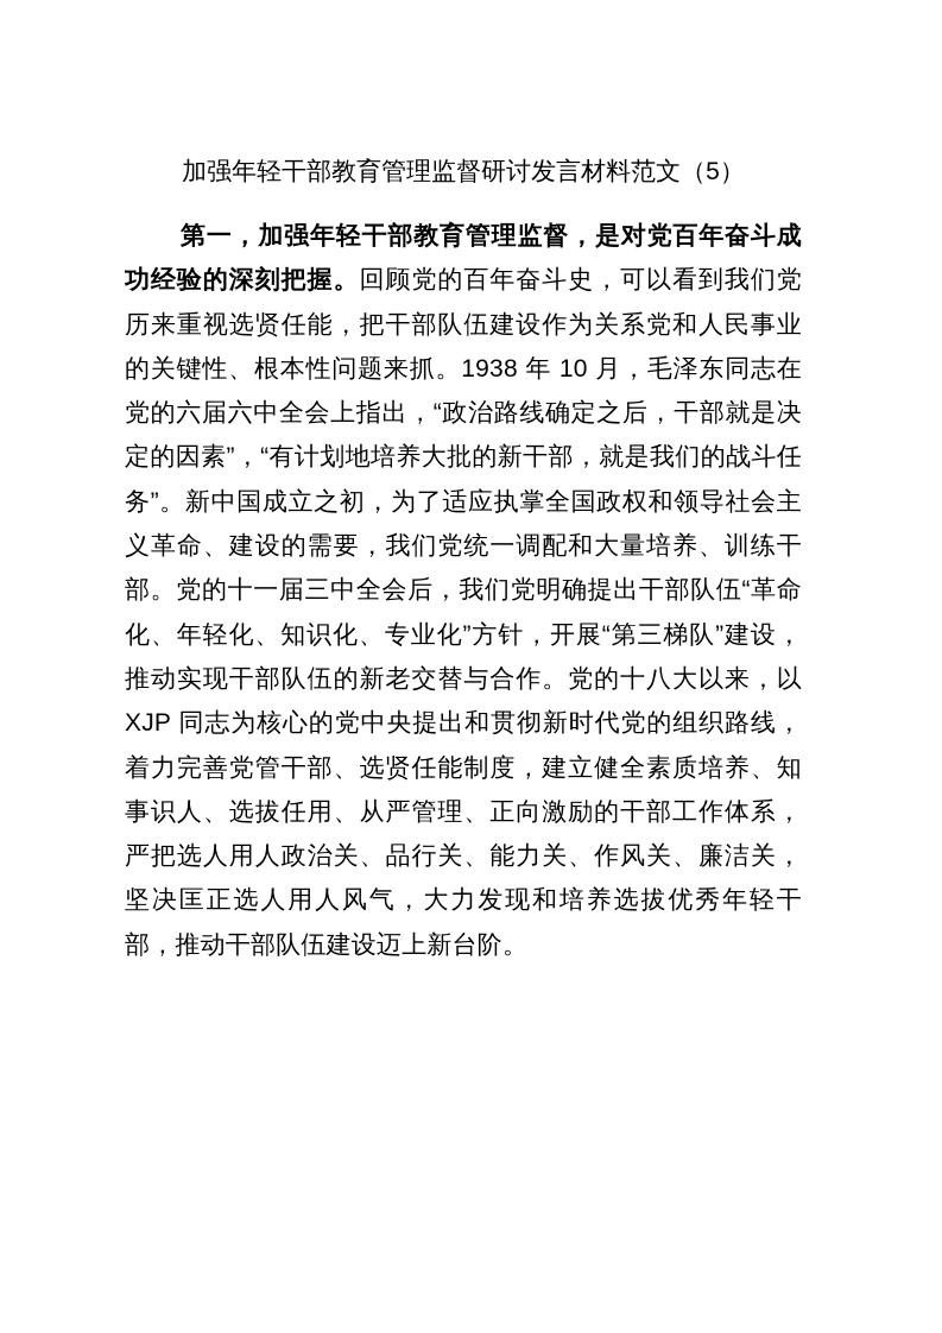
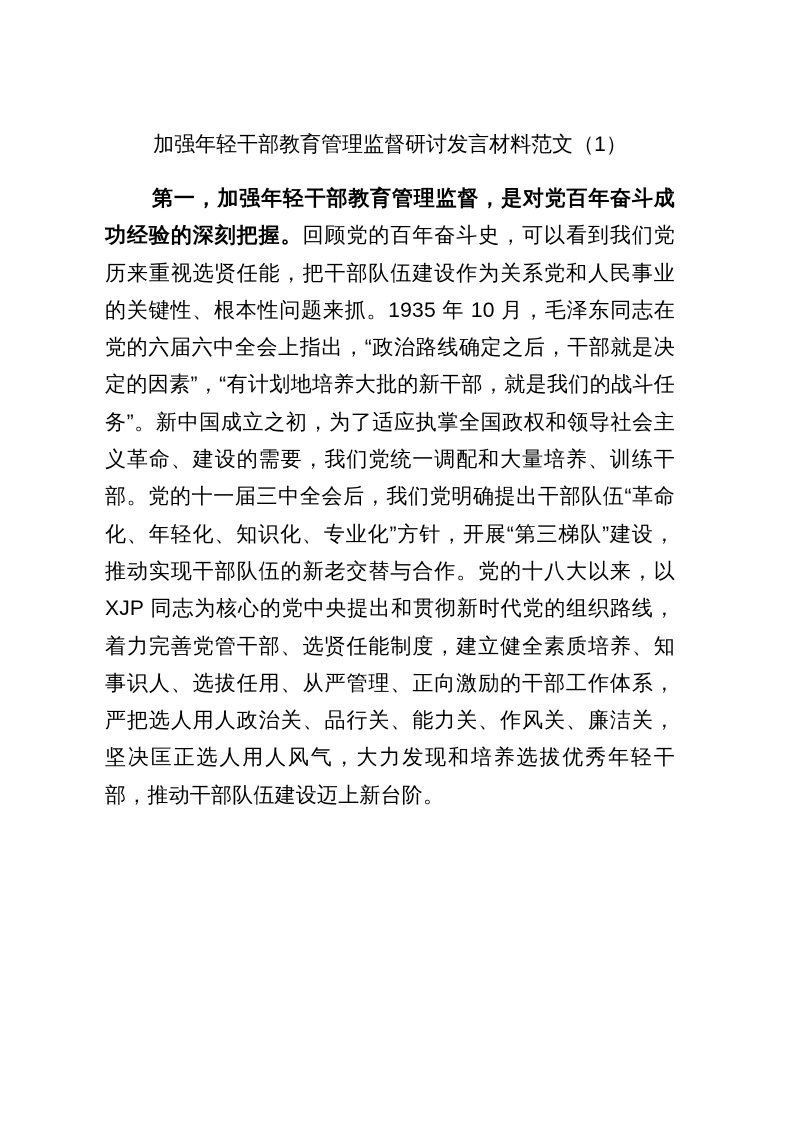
- 加强年轻干部教育管理监督研讨发言材料范文（5）
+ 加强年轻干部教育管理监督研讨发言材料范文（1）
- 第一，加强年轻干部教育管理监督，是对党百年奋斗成功经验的深刻把握。回顾党的百年奋斗史，可以看到我们党历来重视选贤任能，把干部队伍建设作为关系党和人民事业的关键性、根本性问题来抓。1938 年 10 月，毛泽东同志在党的六届六中全会上指出，“政治路线确定之后，干部就是决定的因素”，“有计划地培养大批的新干部，就是我们的战斗任务”。新中国成立之初，为了适应执掌全国政权和领导社会主义革命、建设的需要，我们党统一调配和大量培养、训练干部。党的十一届三中全会后，我们党明确提出干部队伍“革命化、年轻化、知识化、专业化”方针，开展“第三梯队”建设，推动实现干部队伍的新老交替与合作。党的十八大以来，以 XJP 同志为核心的党中央提出和贯彻新时代党的组织路线，着力完善党管干部、选贤任能制度，建立健全素质培养、知事识人、选拔任用、从严管理、正向激励的干部工作体系，严把选人用人政治关、品行关、能力关、作风关、廉洁关，坚决匡正选人用人风气，大力发现和培养选拔优秀年轻干部，推动干部队伍建设迈上新台阶。
+ 第一，加强年轻干部教育管理监督，是对党百年奋斗成功经验的深刻把握。回顾党的百年奋斗史，可以看到我们党历来重视选贤任能，把干部队伍建设作为关系党和人民事业的关键性、根本性问题来抓。1935 年 10 月，毛泽东同志在党的六届六中全会上指出，“政治路线确定之后，干部就是决定的因素”，“有计划地培养大批的新干部，就是我们的战斗任务”。新中国成立之初，为了适应执掌全国政权和领导社会主义革命、建设的需要，我们党统一调配和大量培养、训练干部。党的十一届三中全会后，我们党明确提出干部队伍“革命化、年轻化、知识化、专业化”方针，开展“第三梯队”建设，推动实现干部队伍的新老交替与合作。党的十八大以来，以 XJP 同志为核心的党中央提出和贯彻新时代党的组织路线，着力完善党管干部、选贤任能制度，建立健全素质培养、知事识人、选拔任用、从严管理、正向激励的干部工作体系，严把选人用人政治关、品行关、能力关、作风关、廉洁关，坚决匡正选人用人风气，大力发现和培养选拔优秀年轻干部，推动干部队伍建设迈上新台阶。
